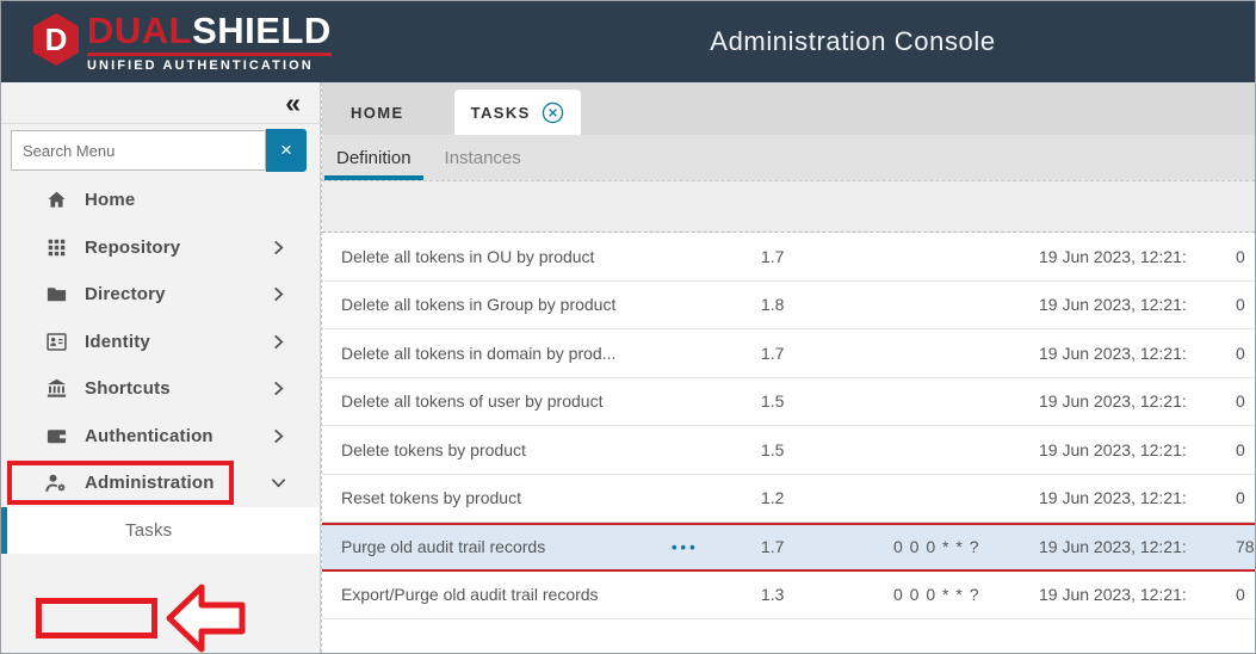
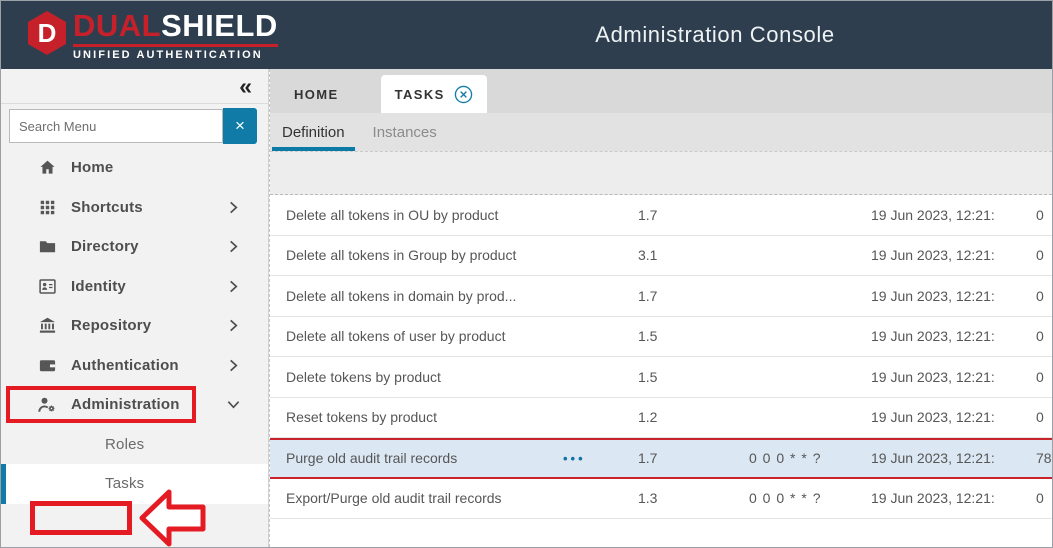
  D
  DUALSHIELD
  UNIFIED AUTHENTICATION
  Administration Console
  «
  Search Menu
  ×
  Home
- Repository
+ Shortcuts
  Directory
  Identity
- Shortcuts
+ Repository
  Authentication
  Administration
+ Roles
  Tasks
  HOME
  TASKS
  Definition
  Instances
  Delete all tokens in OU by product
  1.7
  19 Jun 2023, 12:21:
  0
  Delete all tokens in Group by product
- 1.8
+ 3.1
  19 Jun 2023, 12:21:
  0
  Delete all tokens in domain by prod...
  1.7
  19 Jun 2023, 12:21:
  0
  Delete all tokens of user by product
  1.5
  19 Jun 2023, 12:21:
  0
  Delete tokens by product
  1.5
  19 Jun 2023, 12:21:
  0
  Reset tokens by product
  1.2
  19 Jun 2023, 12:21:
  0
  Purge old audit trail records
  •••
  1.7
  0 0 0 * * ?
  19 Jun 2023, 12:21:
  78
  Export/Purge old audit trail records
  1.3
  0 0 0 * * ?
  19 Jun 2023, 12:21:
  0
